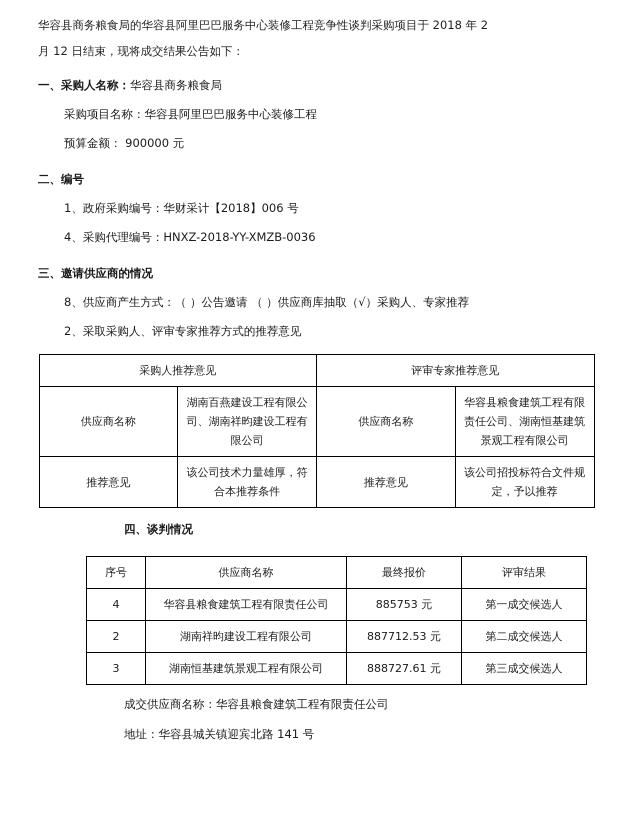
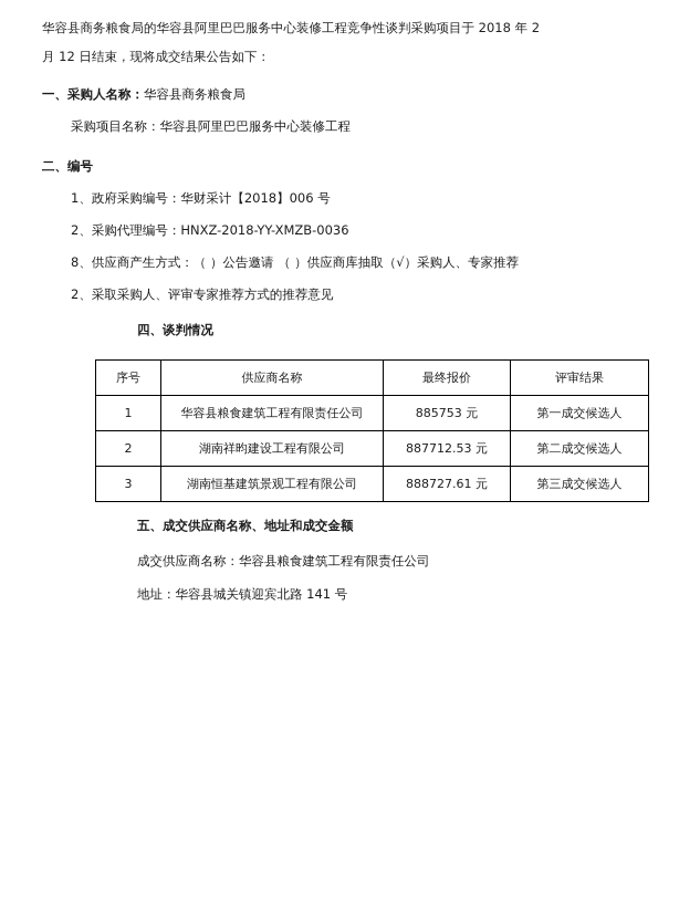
  华容县商务粮食局的华容县阿里巴巴服务中心装修工程竞争性谈判采购项目于 2018 年 2
  月 12 日结束，现将成交结果公告如下：
  一、采购人名称：华容县商务粮食局
  采购项目名称：华容县阿里巴巴服务中心装修工程
- 预算金额： 900000 元
  二、编号
  1、政府采购编号：华财采计【2018】006 号
- 4、采购代理编号：HNXZ-2018-YY-XMZB-0036
+ 2、采购代理编号：HNXZ-2018-YY-XMZB-0036
- 三、邀请供应商的情况
  8、供应商产生方式：（ ）公告邀请 （ ）供应商库抽取（√）采购人、专家推荐
  2、采取采购人、评审专家推荐方式的推荐意见
- 采购人推荐意见	评审专家推荐意见
- 供应商名称	湖南百燕建设工程有限公司、湖南祥昀建设工程有限公司	供应商名称	华容县粮食建筑工程有限责任公司、湖南恒基建筑景观工程有限公司
- 推荐意见	该公司技术力量雄厚，符合本推荐条件	推荐意见	该公司招投标符合文件规定，予以推荐
  四、谈判情况
  序号	供应商名称	最终报价	评审结果
- 4	华容县粮食建筑工程有限责任公司	885753 元	第一成交候选人
+ 1	华容县粮食建筑工程有限责任公司	885753 元	第一成交候选人
  2	湖南祥昀建设工程有限公司	887712.53 元	第二成交候选人
  3	湖南恒基建筑景观工程有限公司	888727.61 元	第三成交候选人
+ 五、成交供应商名称、地址和成交金额
  成交供应商名称：华容县粮食建筑工程有限责任公司
  地址：华容县城关镇迎宾北路 141 号
